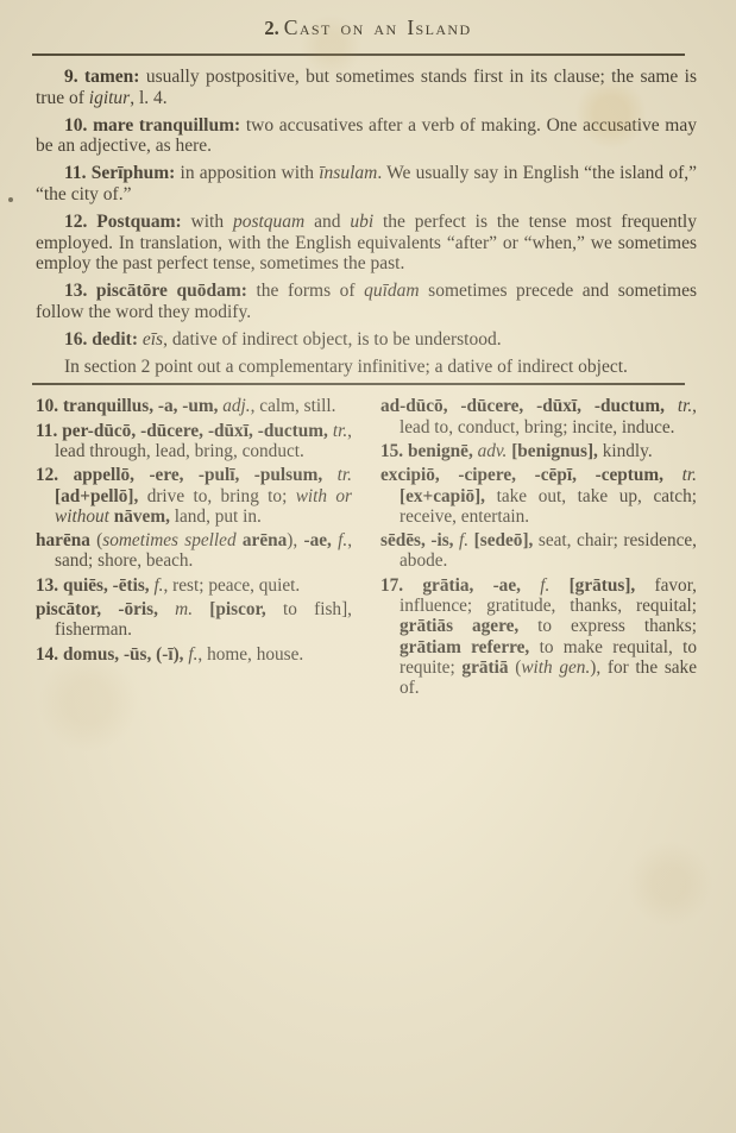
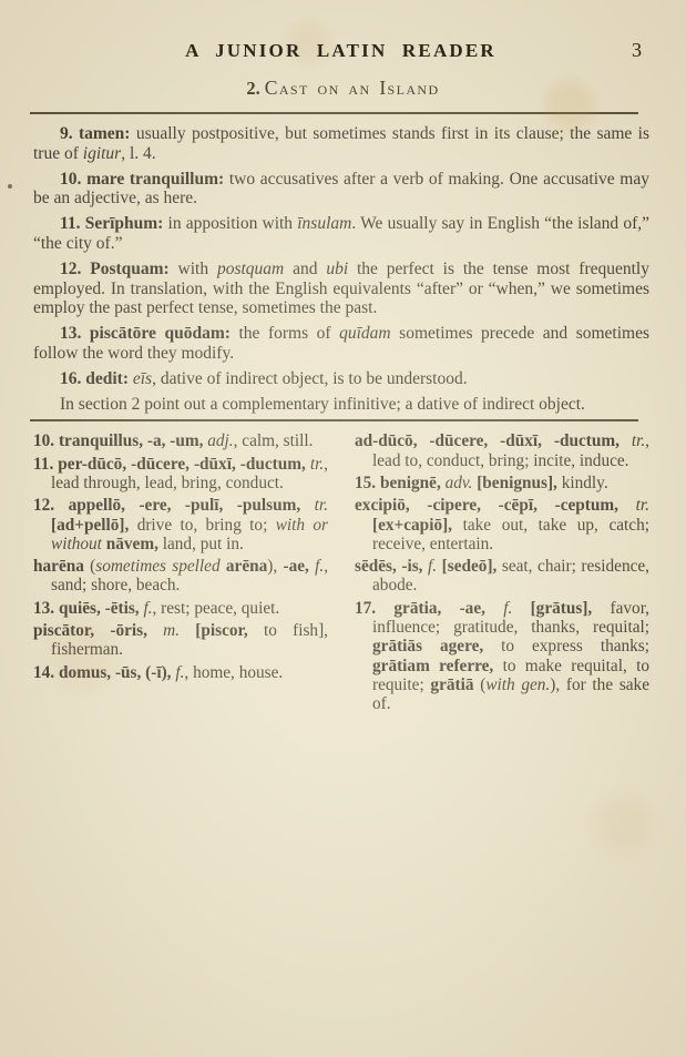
+ A JUNIOR LATIN READER
+ 3
